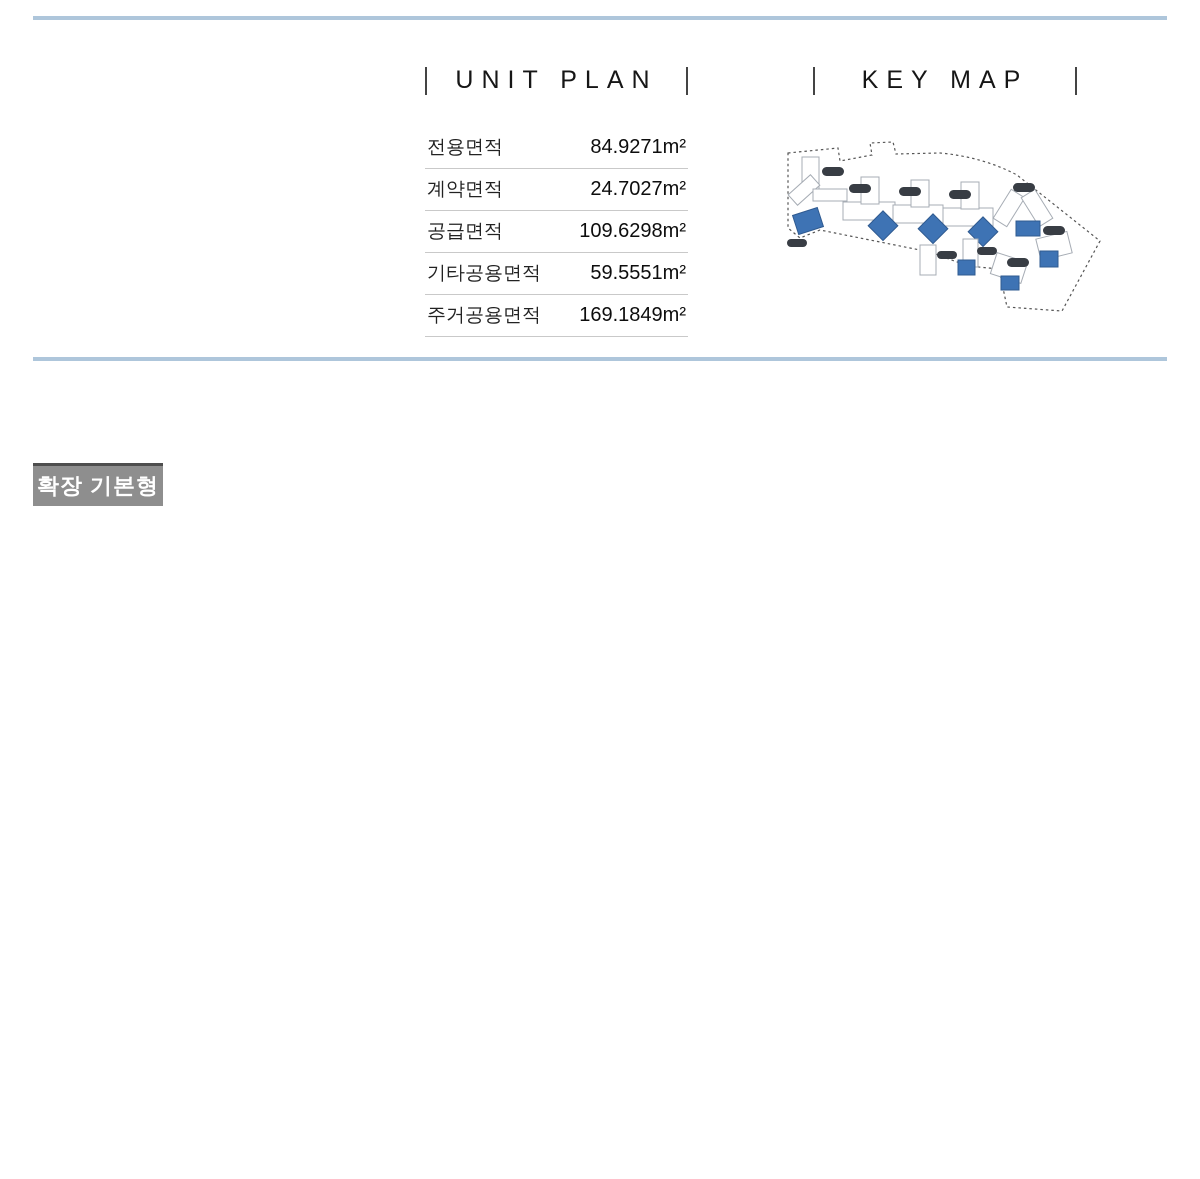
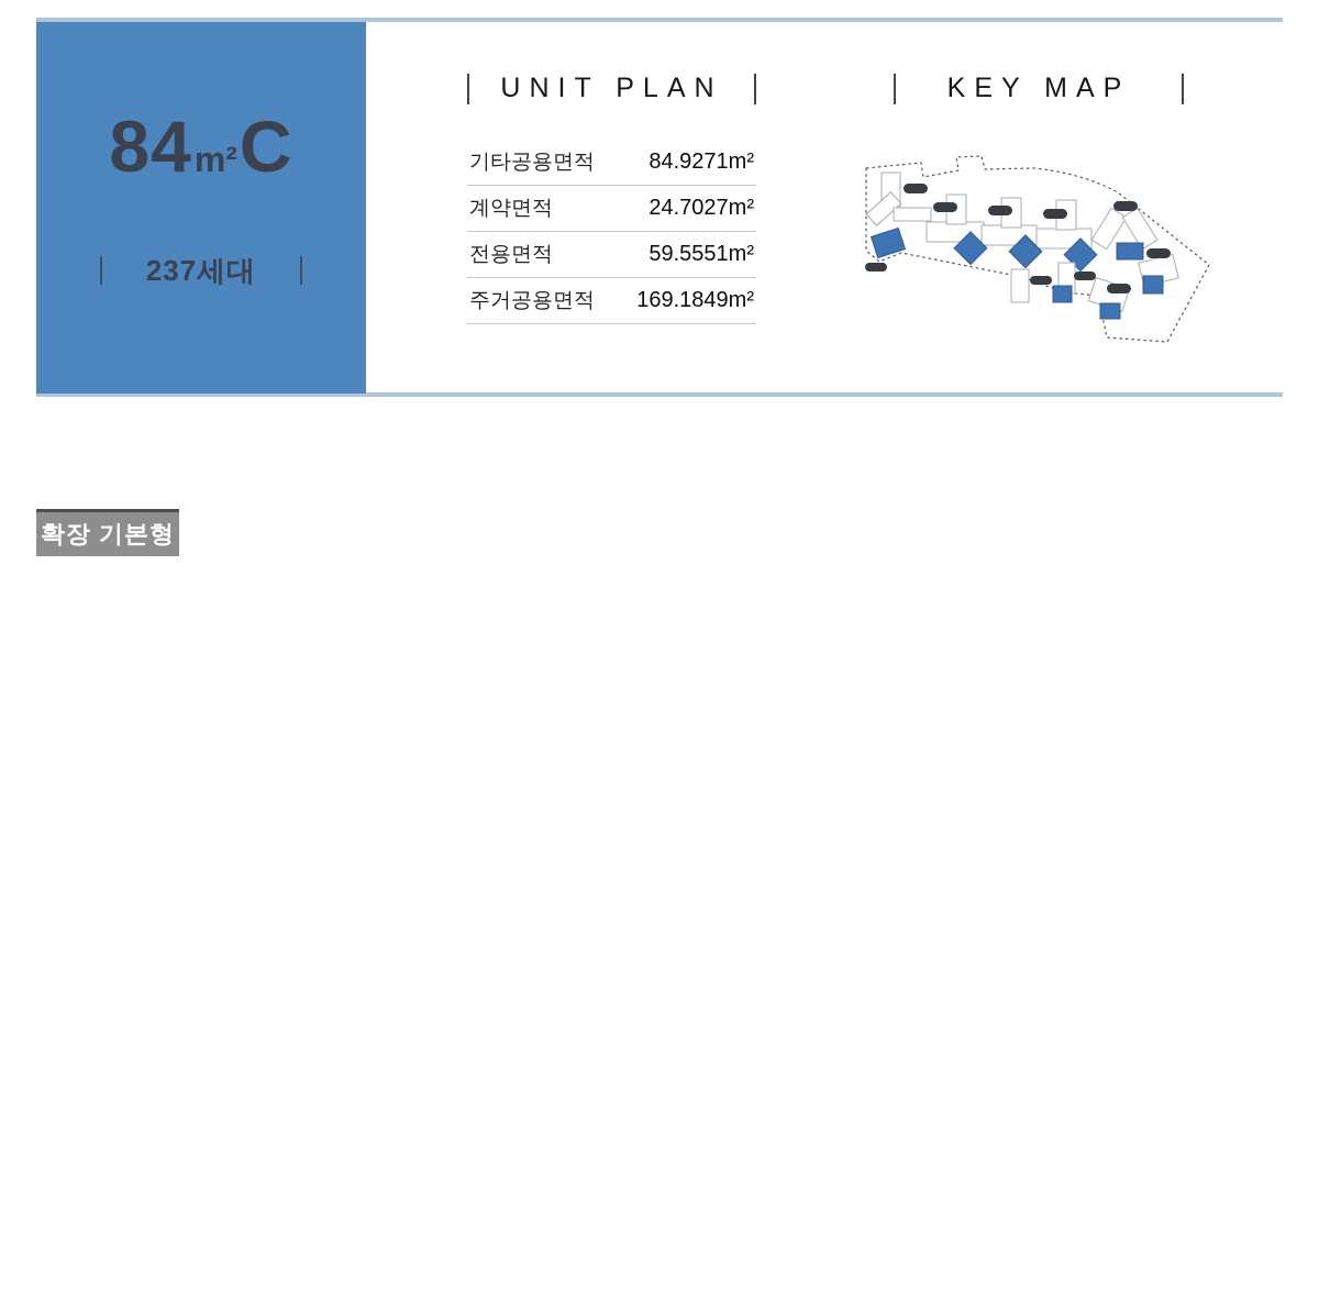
+ 84
+ m²
+ C
+ 237세대
  UNIT PLAN
- 전용면적
+ 기타공용면적
  84.9271m²
  계약면적
  24.7027m²
- 공급면적
- 109.6298m²
- 기타공용면적
+ 전용면적
  59.5551m²
  주거공용면적
  169.1849m²
  KEY MAP
  확장 기본형
